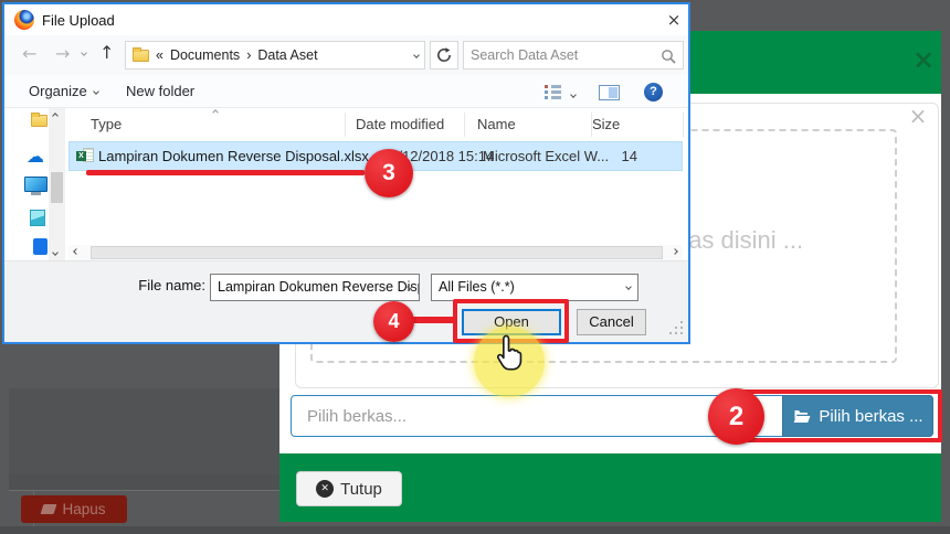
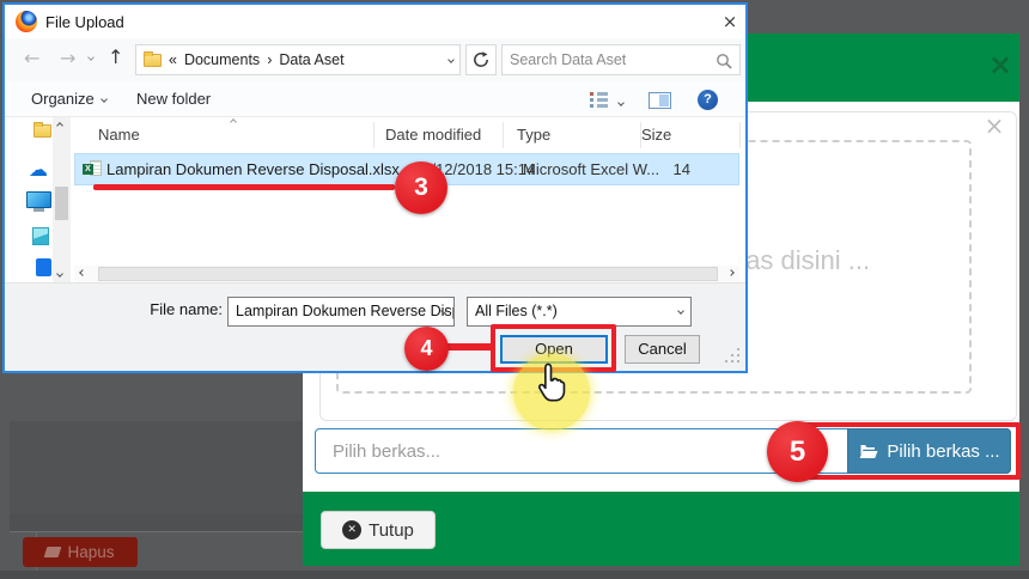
  Hapus
  ×
  ×
  Pilih berkas...
  Pilih berkas ...
  ✕
  Tutup
  File Upload
  ×
  ←
  →
  ↑
  «
  Documents
  ›
  Data Aset
  Search Data Aset
  Organize
  New folder
  ?
  ☁
- Type
+ Name
  Date modified
- Name
+ Type
  Size
  Lampiran Dokumen Reverse Disposal.xlsx
  2/2018 15:14
  Microsoft Excel W...
  14
  File name:
  Lampiran Dokumen Reverse Dis
  All Files (*.*)
  Open
  Cancel
  3
  4
- 2
+ 5
